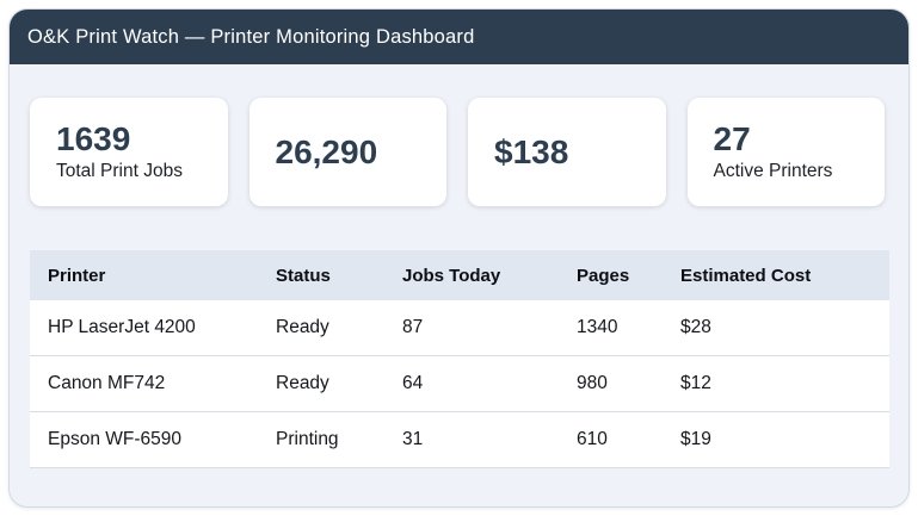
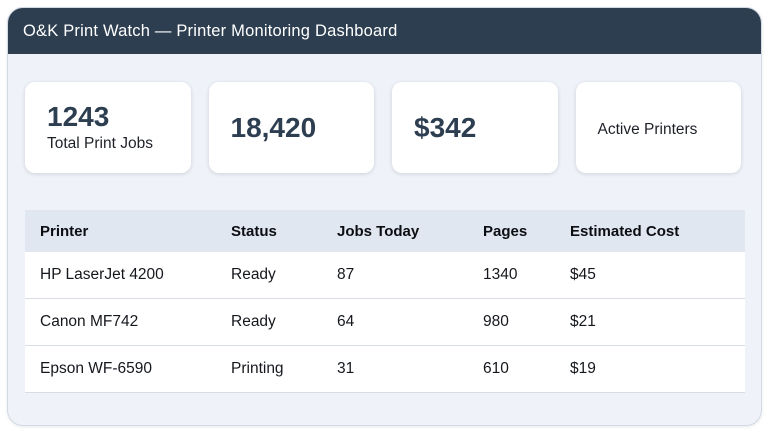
  O&K Print Watch — Printer Monitoring Dashboard
- 1639
+ 1243
  Total Print Jobs
- 26,290
+ 18,420
- $138
+ $342
- 27
  Active Printers
  Printer	Status	Jobs Today	Pages	Estimated Cost
- HP LaserJet 4200	Ready	87	1340	$28
+ HP LaserJet 4200	Ready	87	1340	$45
- Canon MF742	Ready	64	980	$12
+ Canon MF742	Ready	64	980	$21
  Epson WF-6590	Printing	31	610	$19
